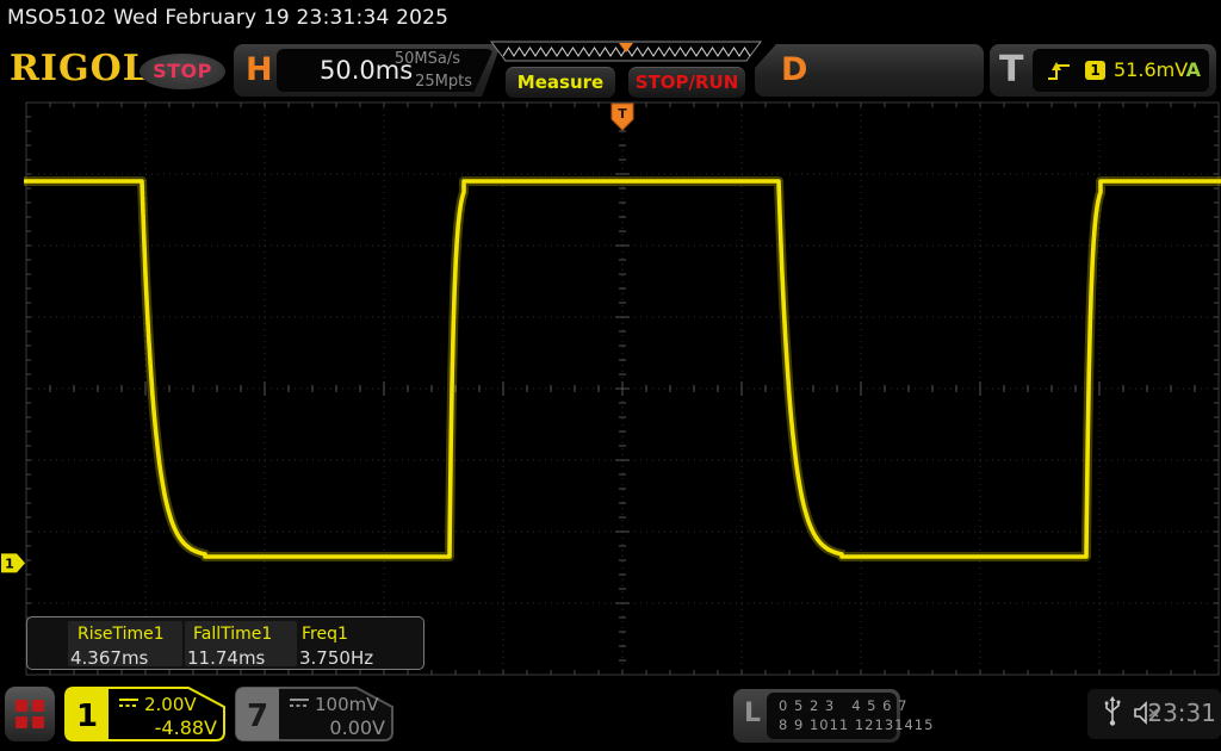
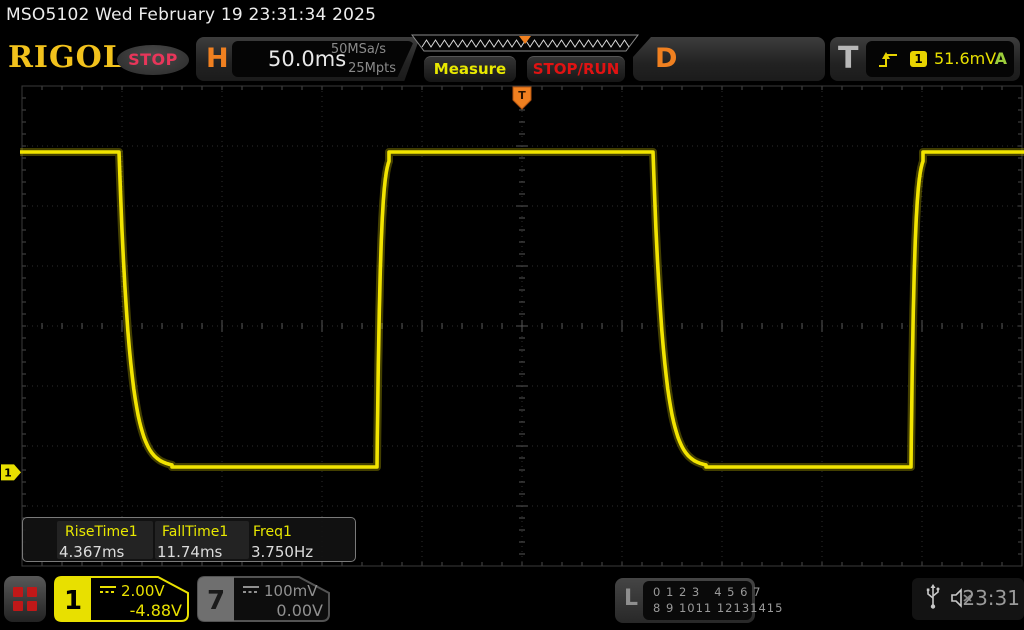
  T
  1
  MSO5102 Wed February 19 23:31:34 2025
  RIGOL
  STOP
  H
  50.0ms
  50MSa/s
  25Mpts
  Measure
  STOP/RUN
  D
  T
  1
  51.6mV
  A
  RiseTime1
  4.367ms
  FallTime1
  11.74ms
  Freq1
  3.750Hz
  1
  2.00V
  -4.88V
  7
  100mV
  0.00V
  L
- 0 5 2 3 4 5 6 7
+ 0 1 2 3 4 5 6 7
  8 9 1011 12131415
  23:31
